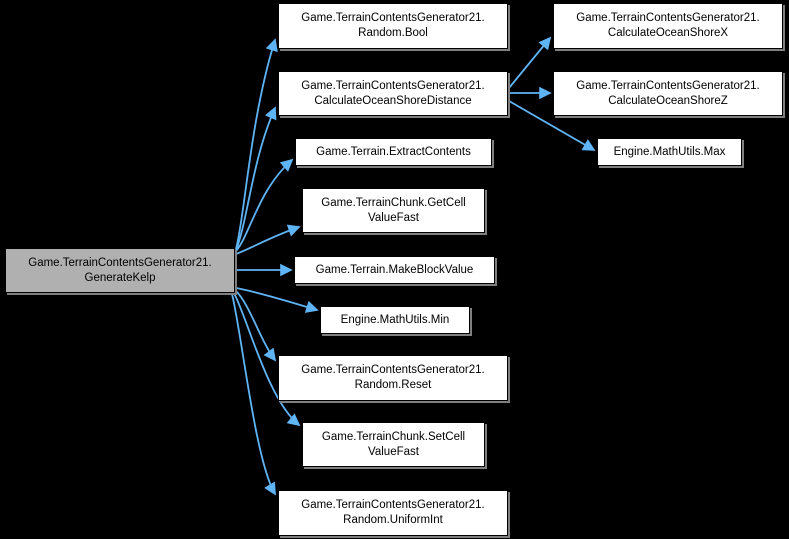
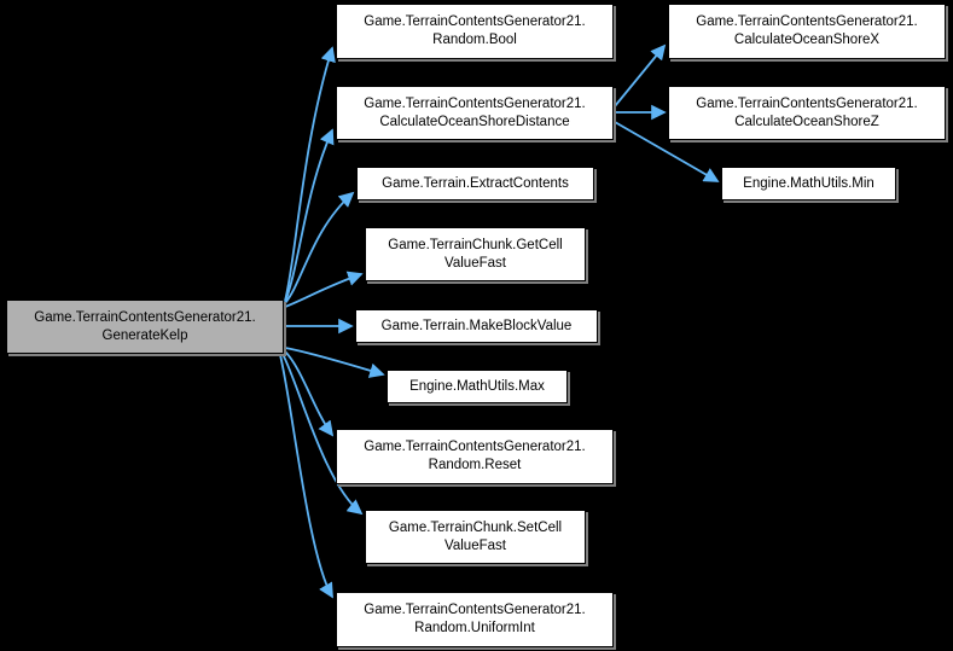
  Game.TerrainContentsGenerator21.
  GenerateKelp
  Game.TerrainContentsGenerator21.
  Random.Bool
  Game.TerrainContentsGenerator21.
  CalculateOceanShoreDistance
  Game.Terrain.ExtractContents
  Game.TerrainChunk.GetCell
  ValueFast
  Game.Terrain.MakeBlockValue
- Engine.MathUtils.Min
+ Engine.MathUtils.Max
  Game.TerrainContentsGenerator21.
  Random.Reset
  Game.TerrainChunk.SetCell
  ValueFast
  Game.TerrainContentsGenerator21.
  Random.UniformInt
  Game.TerrainContentsGenerator21.
  CalculateOceanShoreX
  Game.TerrainContentsGenerator21.
  CalculateOceanShoreZ
- Engine.MathUtils.Max
+ Engine.MathUtils.Min
